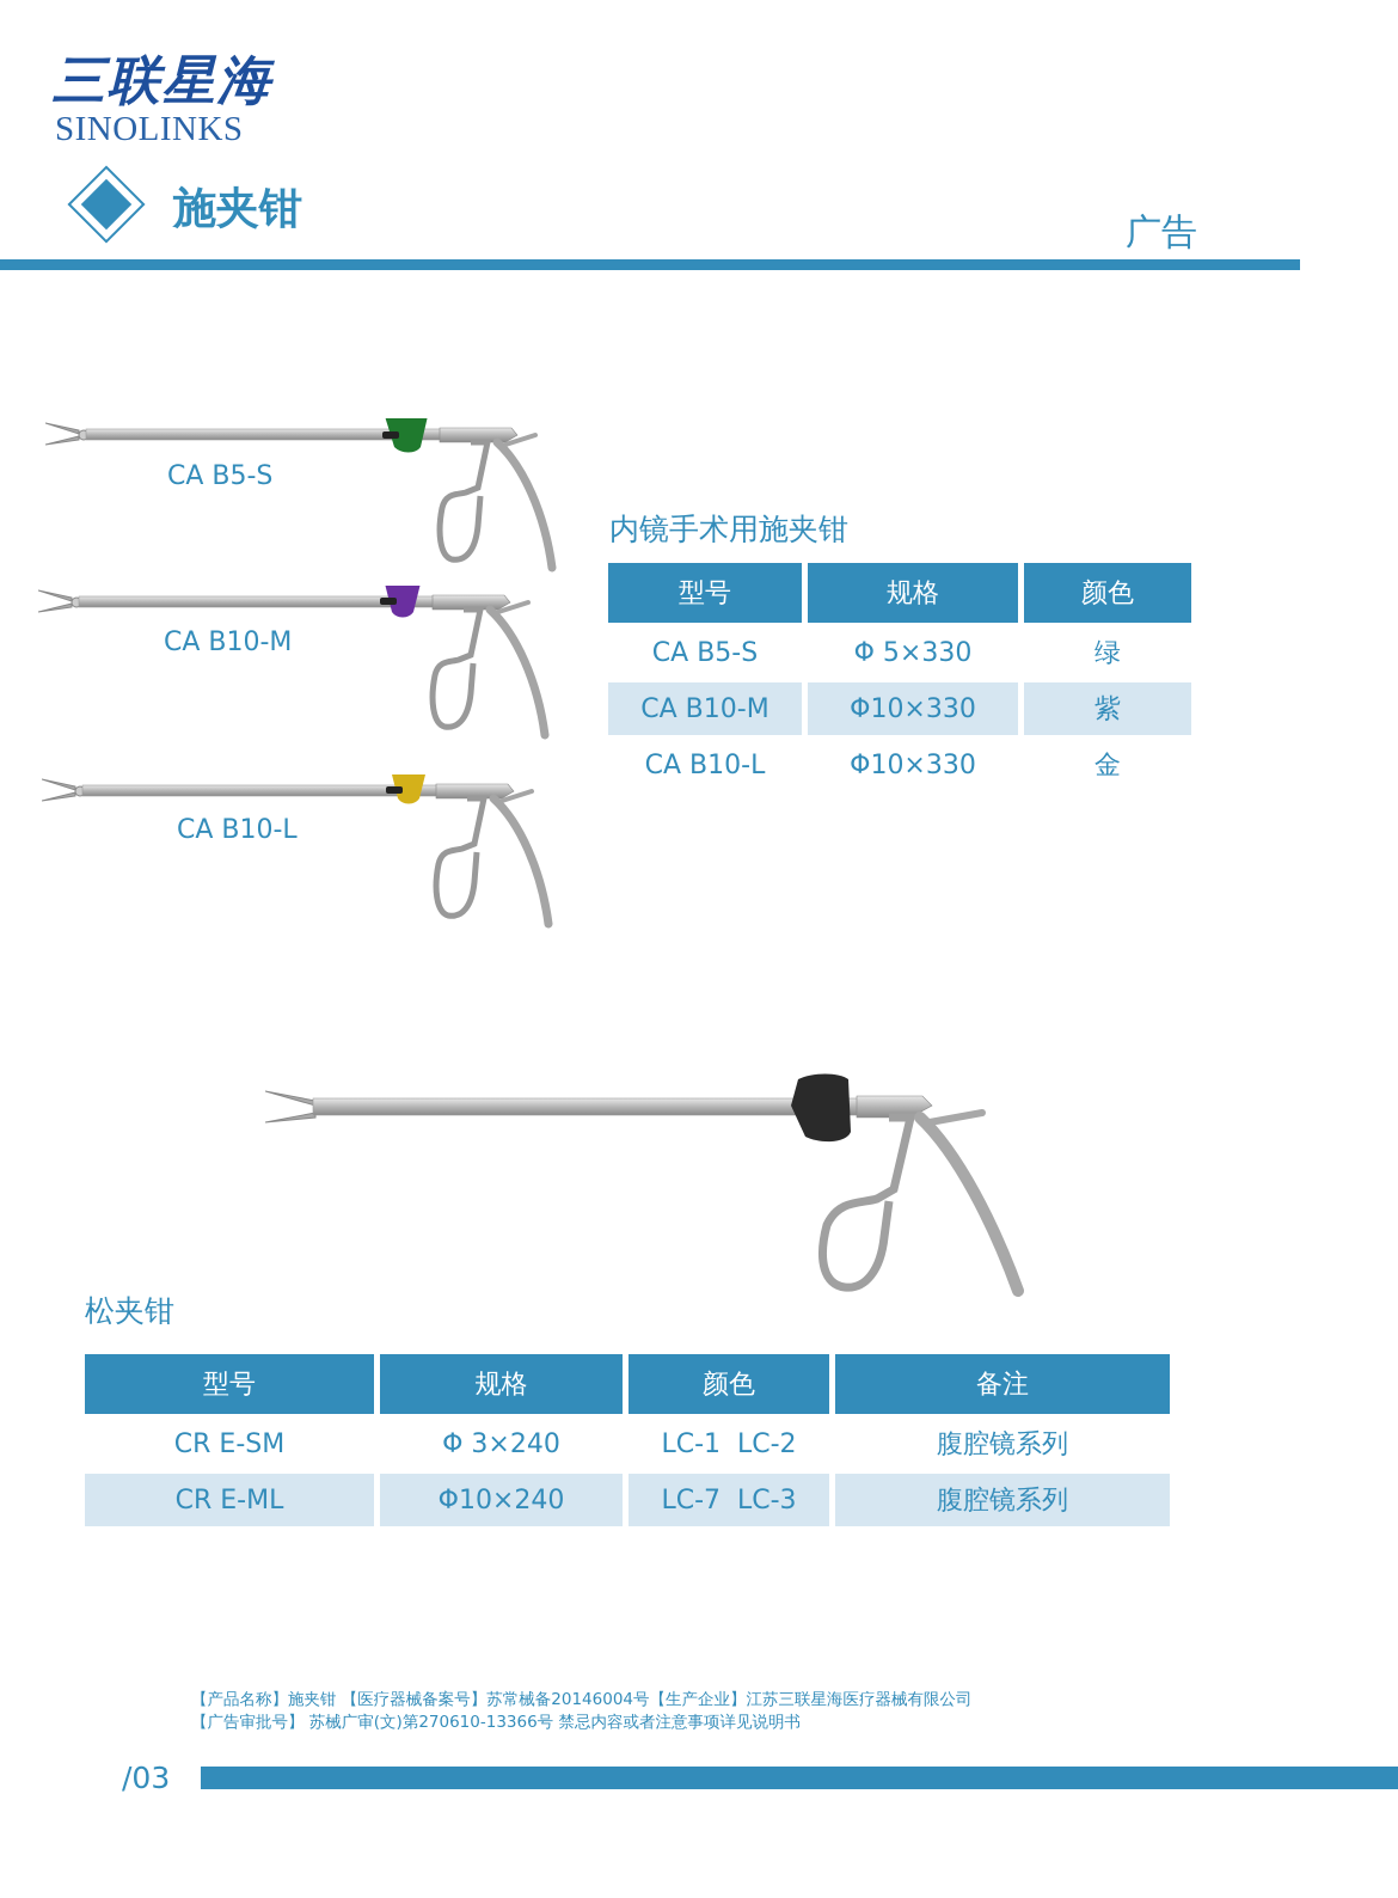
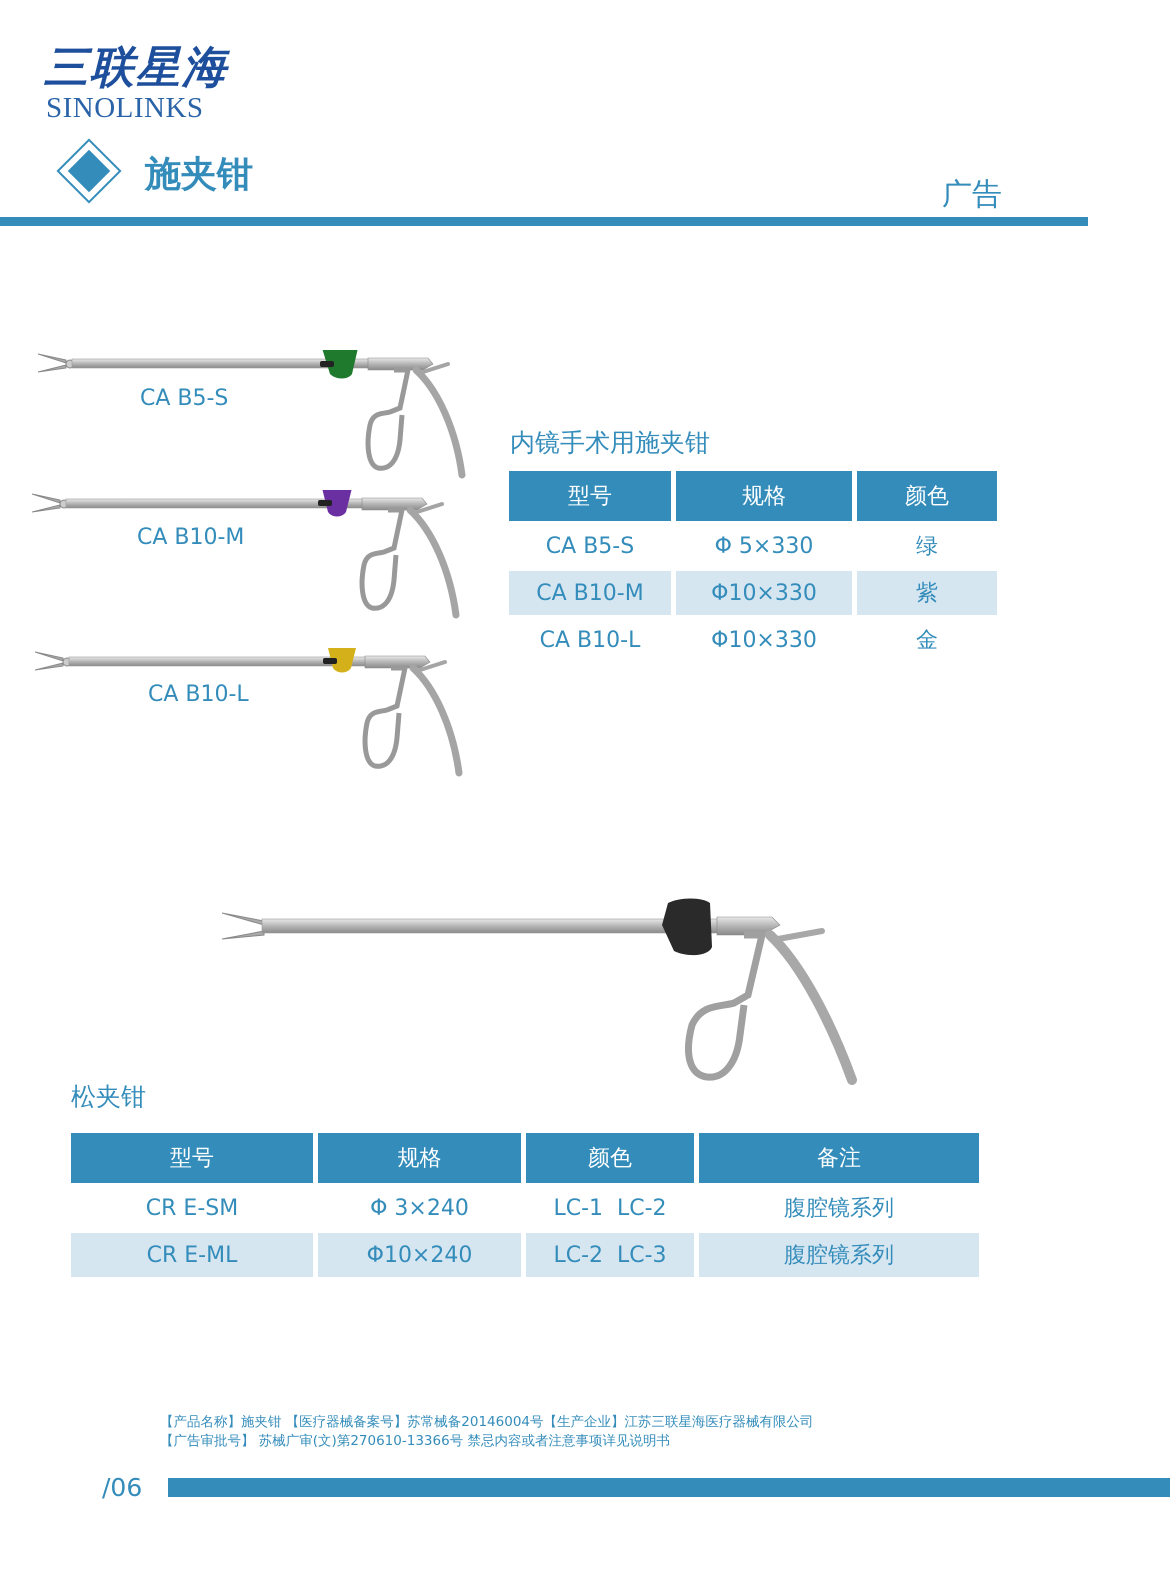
  三联星海
  SINOLINKS
  施夹钳
  广告
  CA B5-S
  CA B10-M
  CA B10-L
  内镜手术用施夹钳
  型号	规格	颜色
  CA B5-S	Φ 5×330	绿
  CA B10-M	Φ10×330	紫
  CA B10-L	Φ10×330	金
  松夹钳
  型号	规格	颜色	备注
  CR E-SM	Φ 3×240	LC-1 LC-2	腹腔镜系列
- CR E-ML	Φ10×240	LC-7 LC-3	腹腔镜系列
+ CR E-ML	Φ10×240	LC-2 LC-3	腹腔镜系列
  【产品名称】施夹钳 【医疗器械备案号】苏常械备20146004号【生产企业】江苏三联星海医疗器械有限公司
  【广告审批号】 苏械广审(文)第270610-13366号 禁忌内容或者注意事项详见说明书
- /03
+ /06
